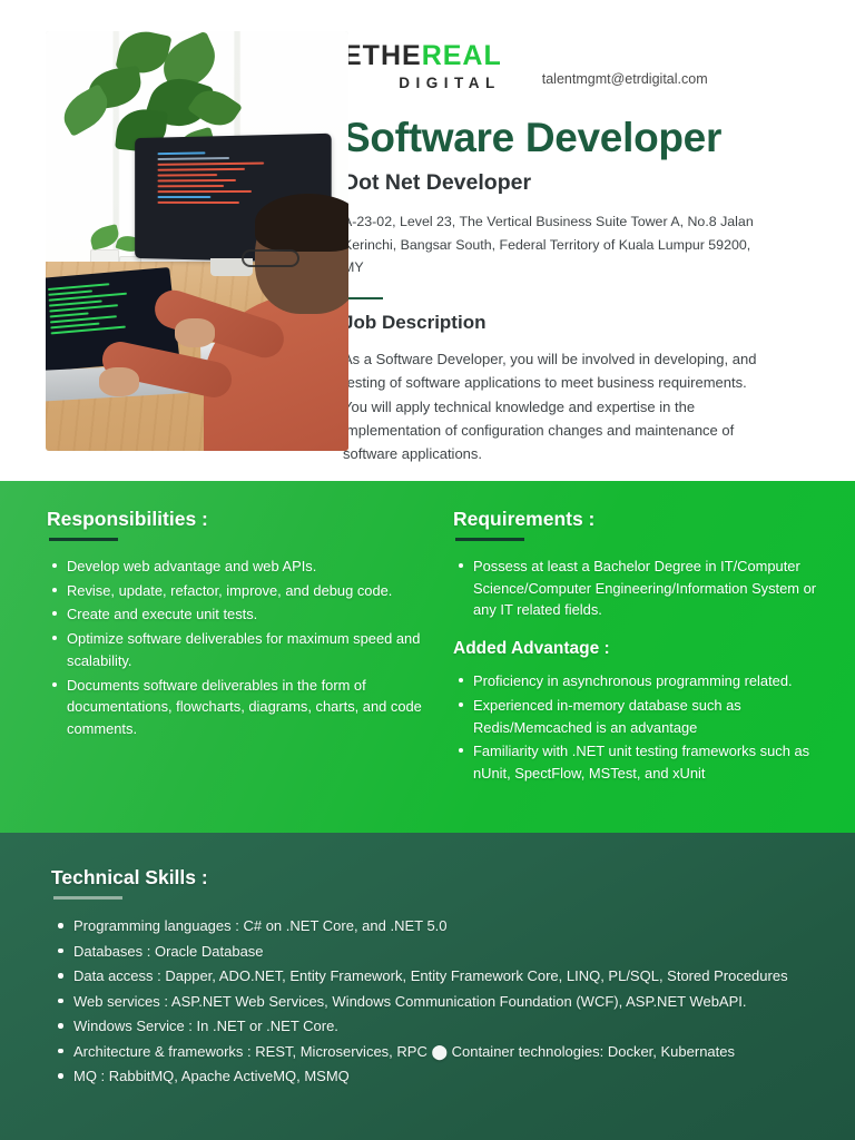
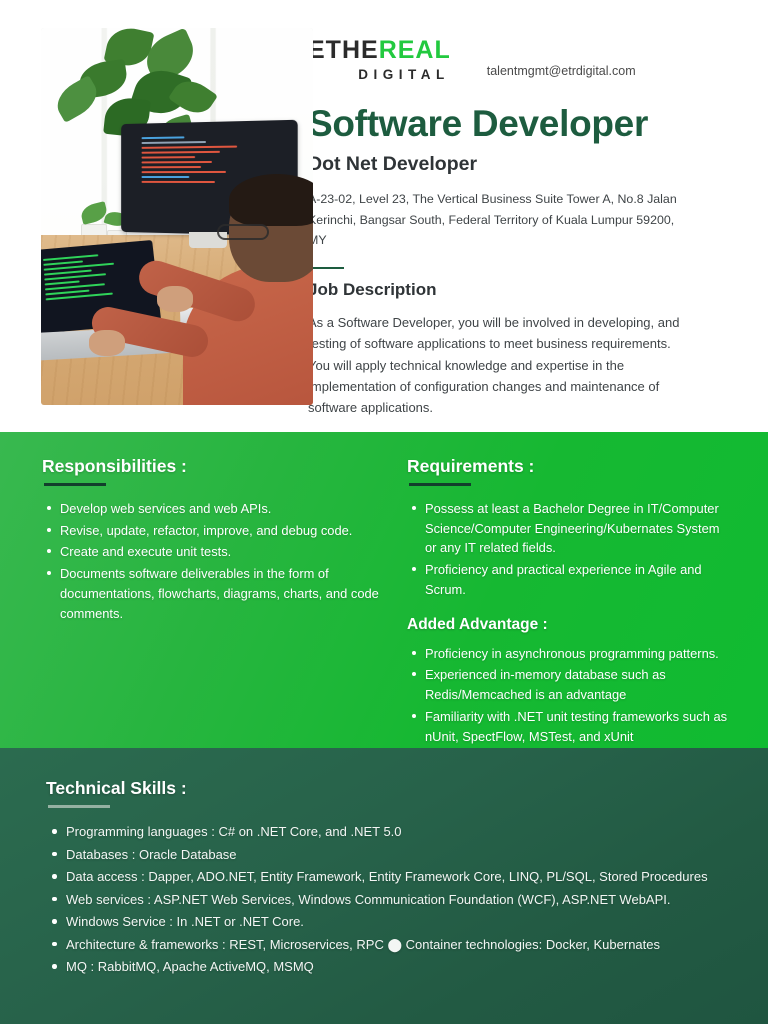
  ETHEREAL
  DIGITAL
  talentmgmt@etrdigital.com
  Software Developer
  Dot Net Developer
  -23-02, Level 23, The Vertical Business Suite Tower A, No.8 Jalan erinchi, Bangsar South, Federal Territory of Kuala Lumpur 59200, MY
  ob Description
  s a Software Developer, you will be involved in developing, and esting of software applications to meet business requirements. ou will apply technical knowledge and expertise in the mplementation of configuration changes and maintenance of software applications.
  Responsibilities :
- Develop web advantage and web APIs.
+ Develop web services and web APIs.
  Revise, update, refactor, improve, and debug code.
  Create and execute unit tests.
- Optimize software deliverables for maximum speed and scalability.
  Documents software deliverables in the form of documentations, flowcharts, diagrams, charts, and code comments.
  Requirements :
- Possess at least a Bachelor Degree in IT/Computer Science/Computer Engineering/Information System or any IT related fields.
+ Possess at least a Bachelor Degree in IT/Computer Science/Computer Engineering/Kubernates System or any IT related fields.
+ Proficiency and practical experience in Agile and Scrum.
  Added Advantage :
- Proficiency in asynchronous programming related.
+ Proficiency in asynchronous programming patterns.
  Experienced in-memory database such as Redis/Memcached is an advantage
  Familiarity with .NET unit testing frameworks such as nUnit, SpectFlow, MSTest, and xUnit
  Technical Skills :
  Programming languages : C# on .NET Core, and .NET 5.0
  Databases : Oracle Database
  Data access : Dapper, ADO.NET, Entity Framework, Entity Framework Core, LINQ, PL/SQL, Stored Procedures
  Web services : ASP.NET Web Services, Windows Communication Foundation (WCF), ASP.NET WebAPI.
  Windows Service : In .NET or .NET Core.
  Architecture & frameworks : REST, Microservices, RPC ⬤ Container technologies: Docker, Kubernates
  MQ : RabbitMQ, Apache ActiveMQ, MSMQ
